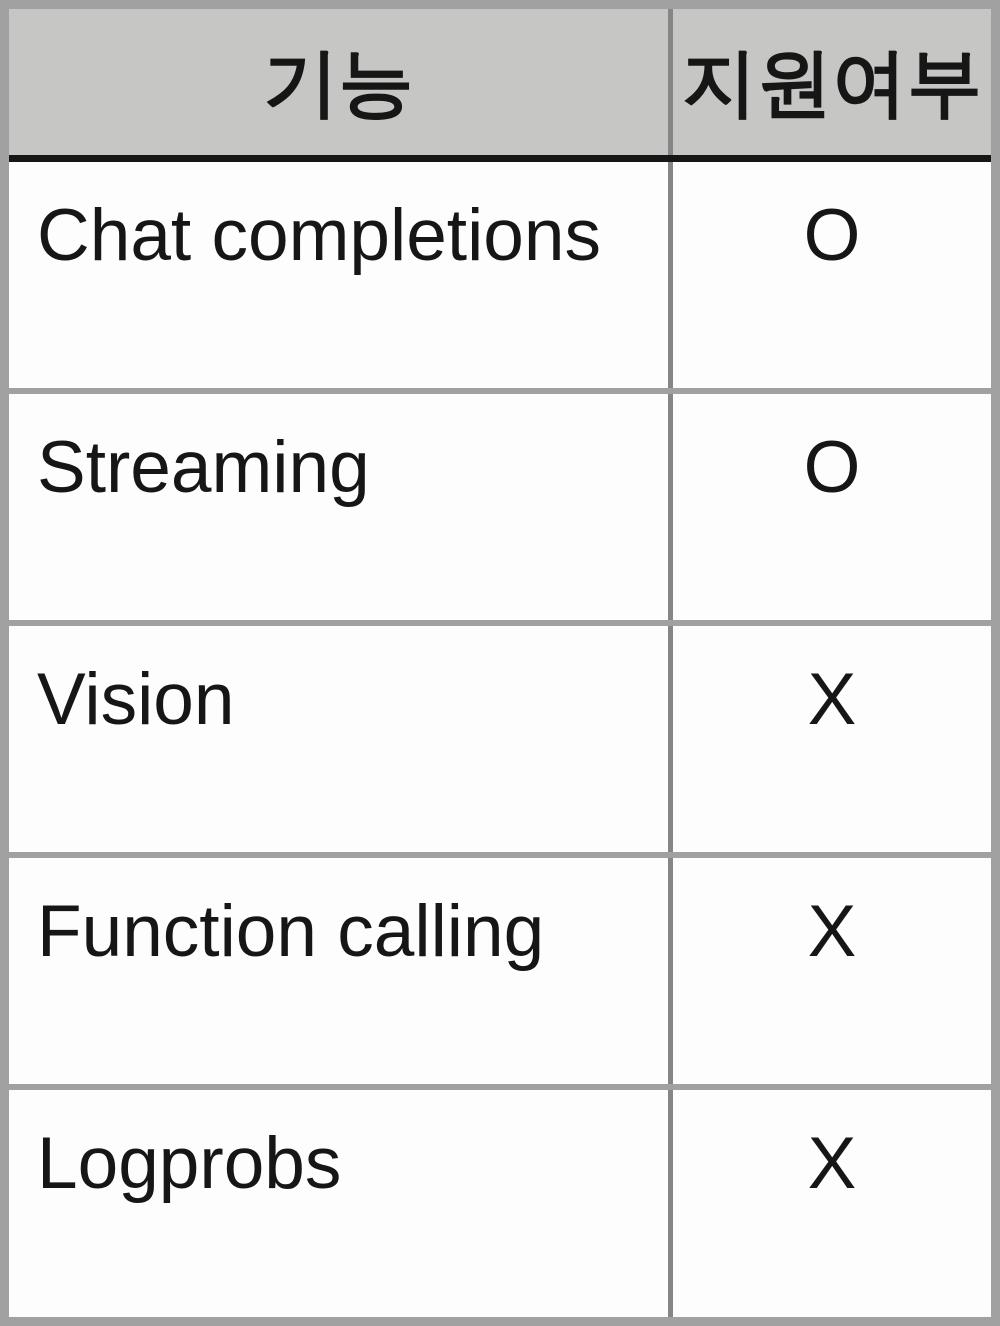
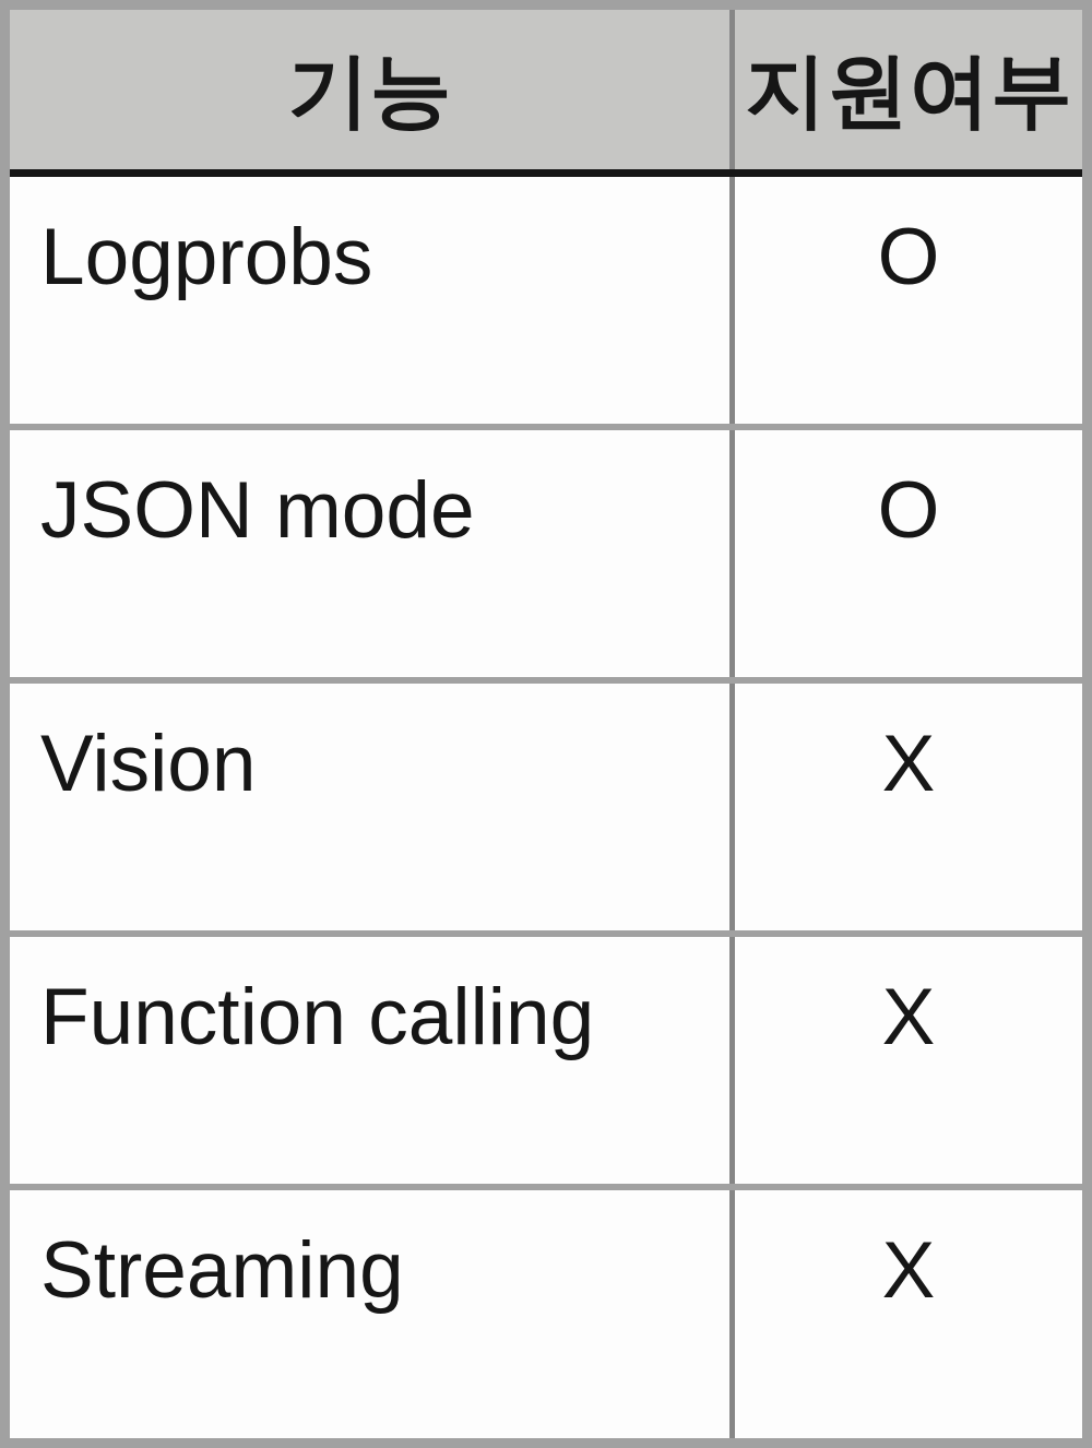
  기능	지원여부
- Chat completions	O
- Streaming	O
+ Logprobs	O
+ JSON mode	O
  Vision	X
  Function calling	X
- Logprobs	X
+ Streaming	X
